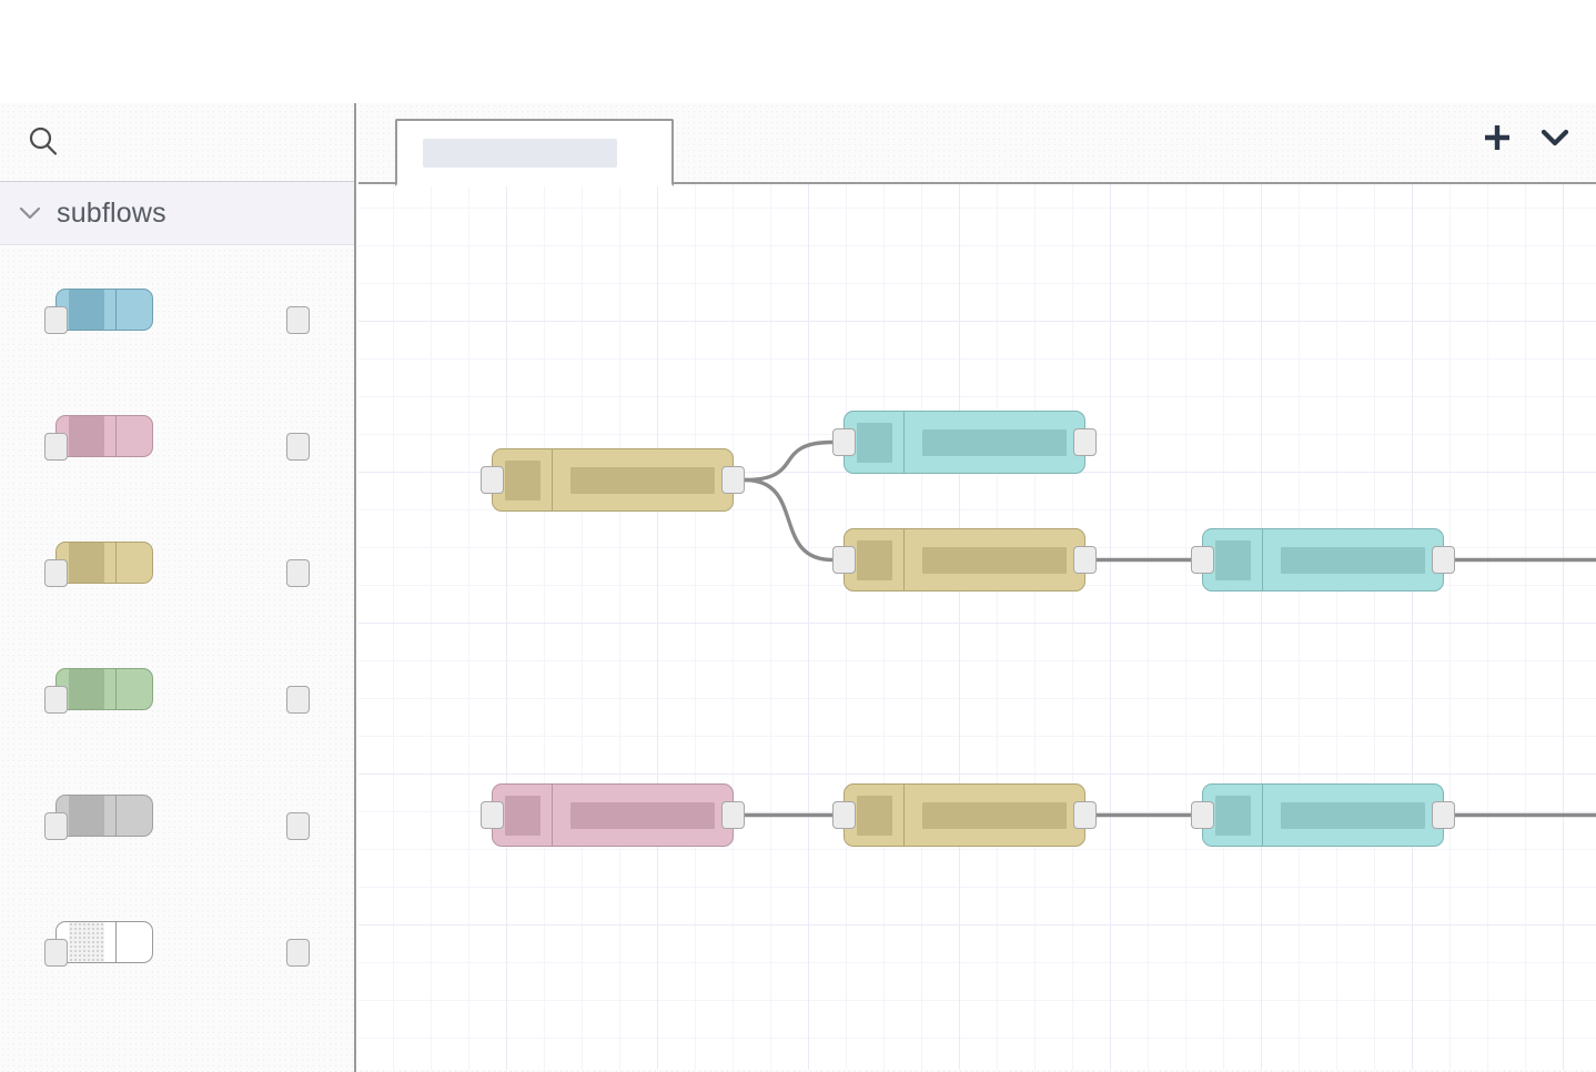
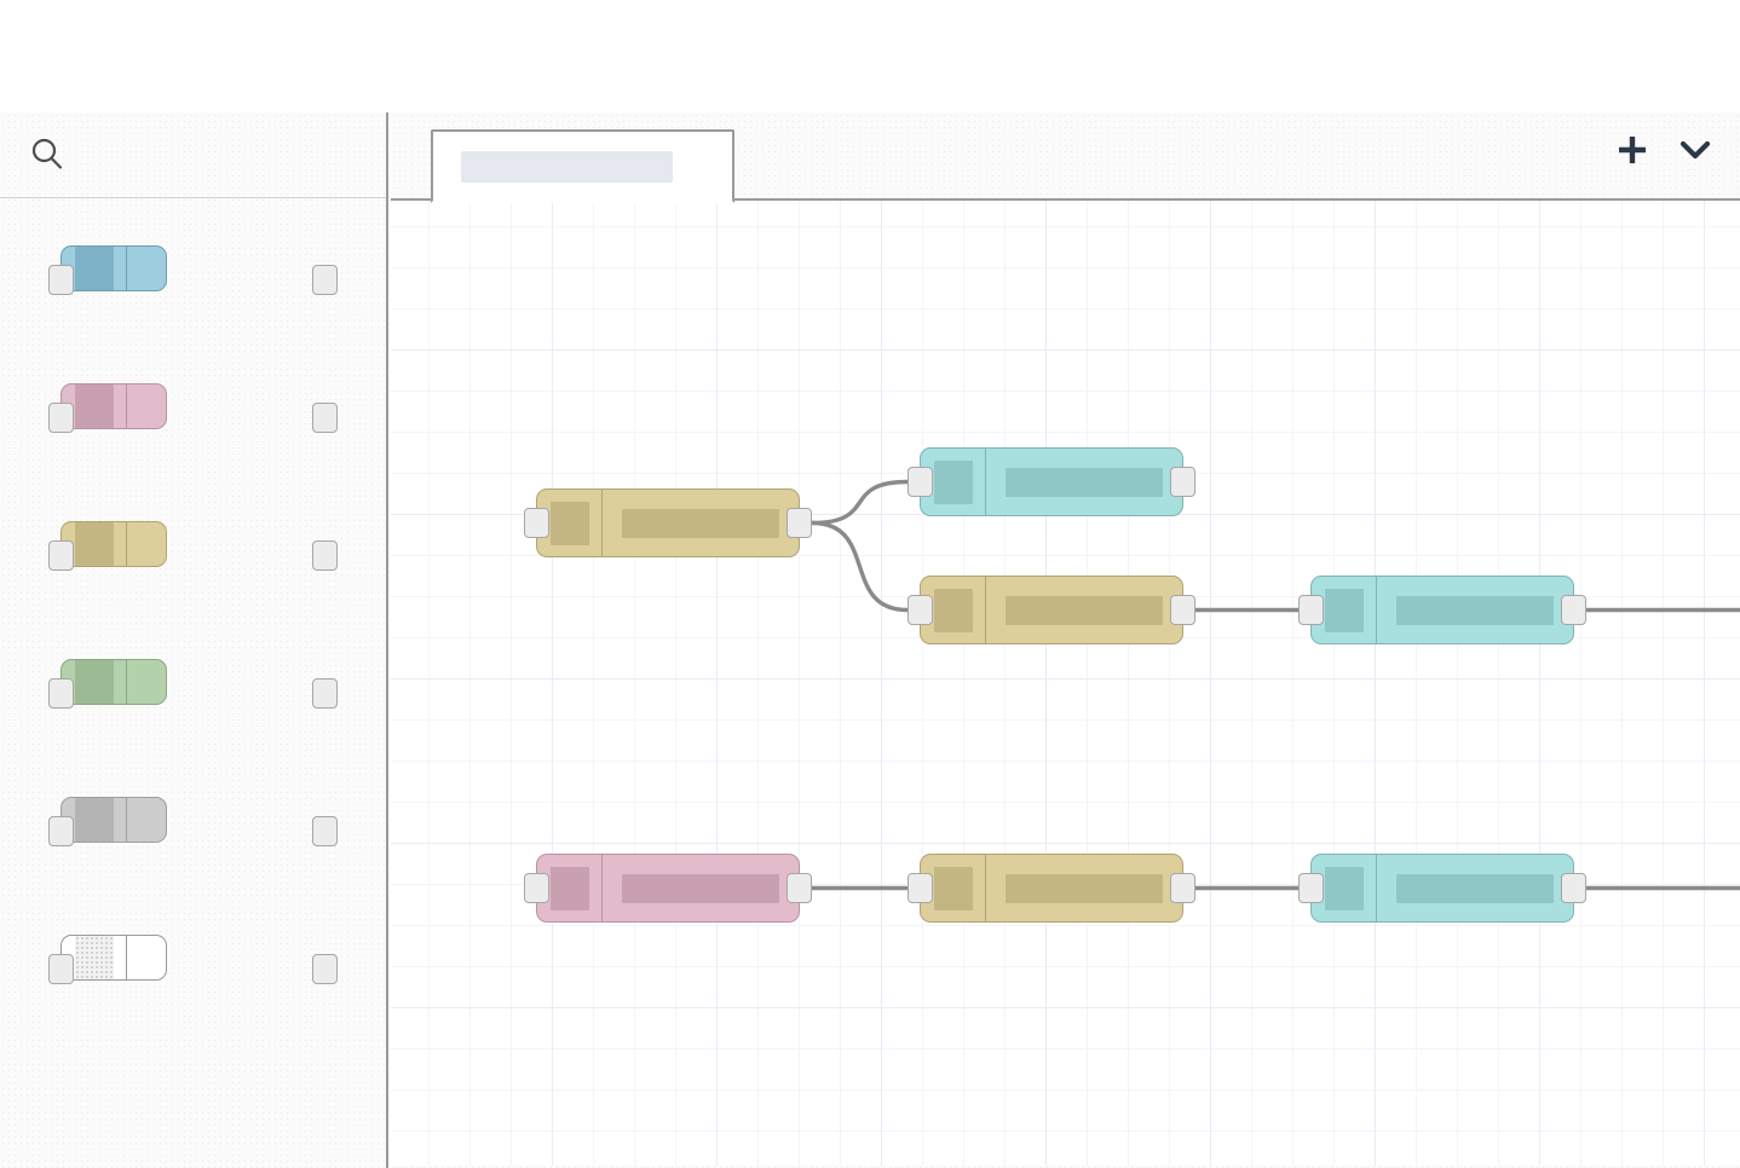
- subflows
